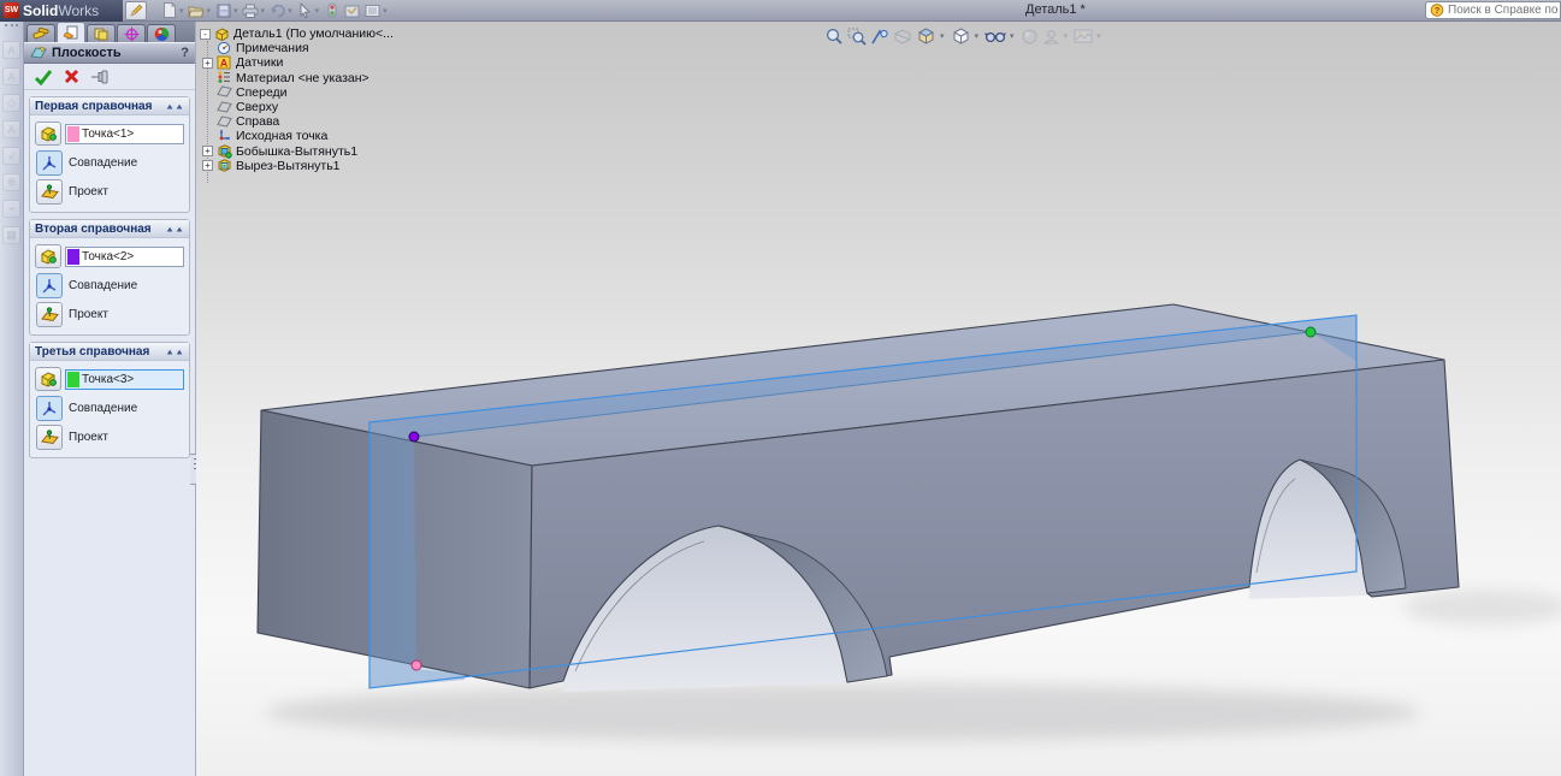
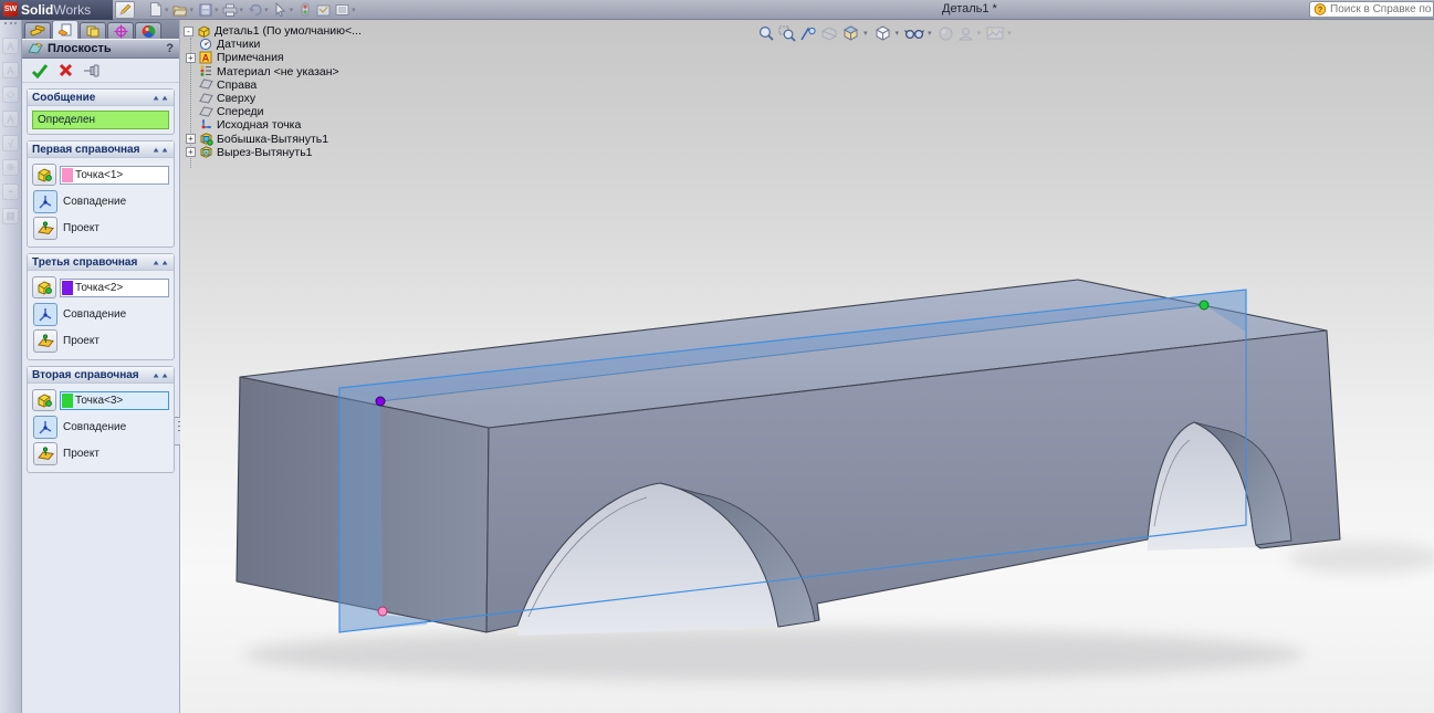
  SolidWorks
  Деталь1 *
  ?
  Поиск в Справке по
  A
  A
  ◇
  A
  √
  ⊕
  ⌁
  ▦
  Плоскость
  ?
+ Сообщение
+ Определен
  Первая справочная
  Точка<1>
  Совпадение
  Проект
- Вторая справочная
+ Третья справочная
  Точка<2>
  Совпадение
  Проект
- Третья справочная
+ Вторая справочная
  Точка<3>
  Совпадение
  Проект
  -
  Деталь1 (По умолчанию<...
- Примечания
+ Датчики
  +
  A
- Датчики
+ Примечания
  Материал <не указан>
- Спереди
+ Справа
  Сверху
- Справа
+ Спереди
  Исходная точка
  +
  Бобышка-Вытянуть1
  +
  Вырез-Вытянуть1
